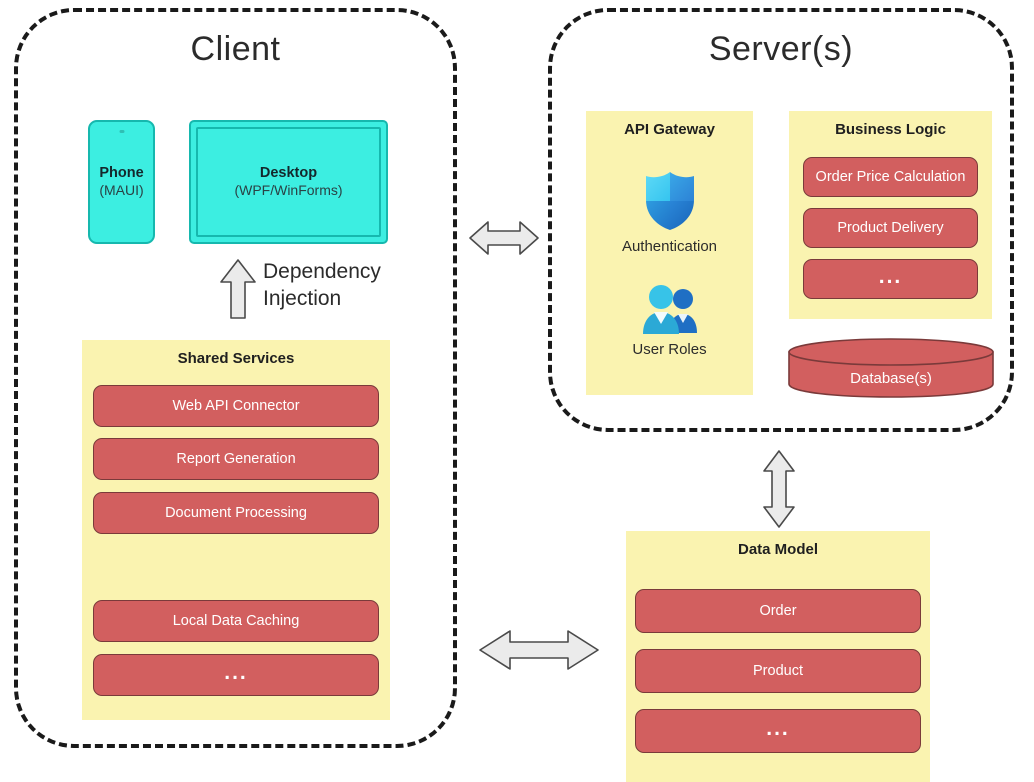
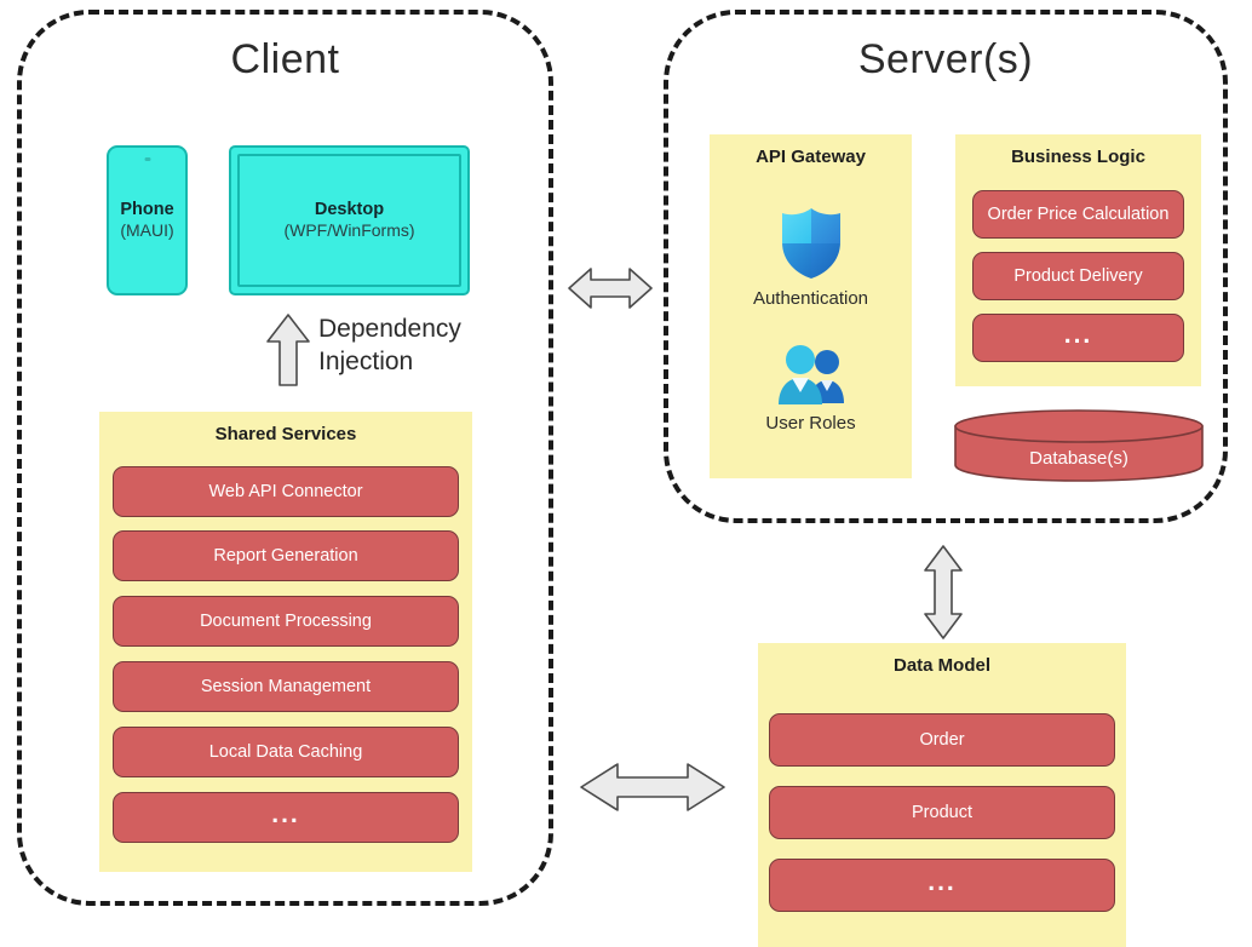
  Client
  Phone
  (MAUI)
  Desktop
  (WPF/WinForms)
  Dependency
  Injection
  Shared Services
  Web API Connector
  Report Generation
  Document Processing
+ Session Management
  Local Data Caching
  ...
  Server(s)
  API Gateway
  Authentication
  User Roles
  Business Logic
  Order Price Calculation
  Product Delivery
  ...
  Database(s)
  Data Model
  Order
  Product
  ...
